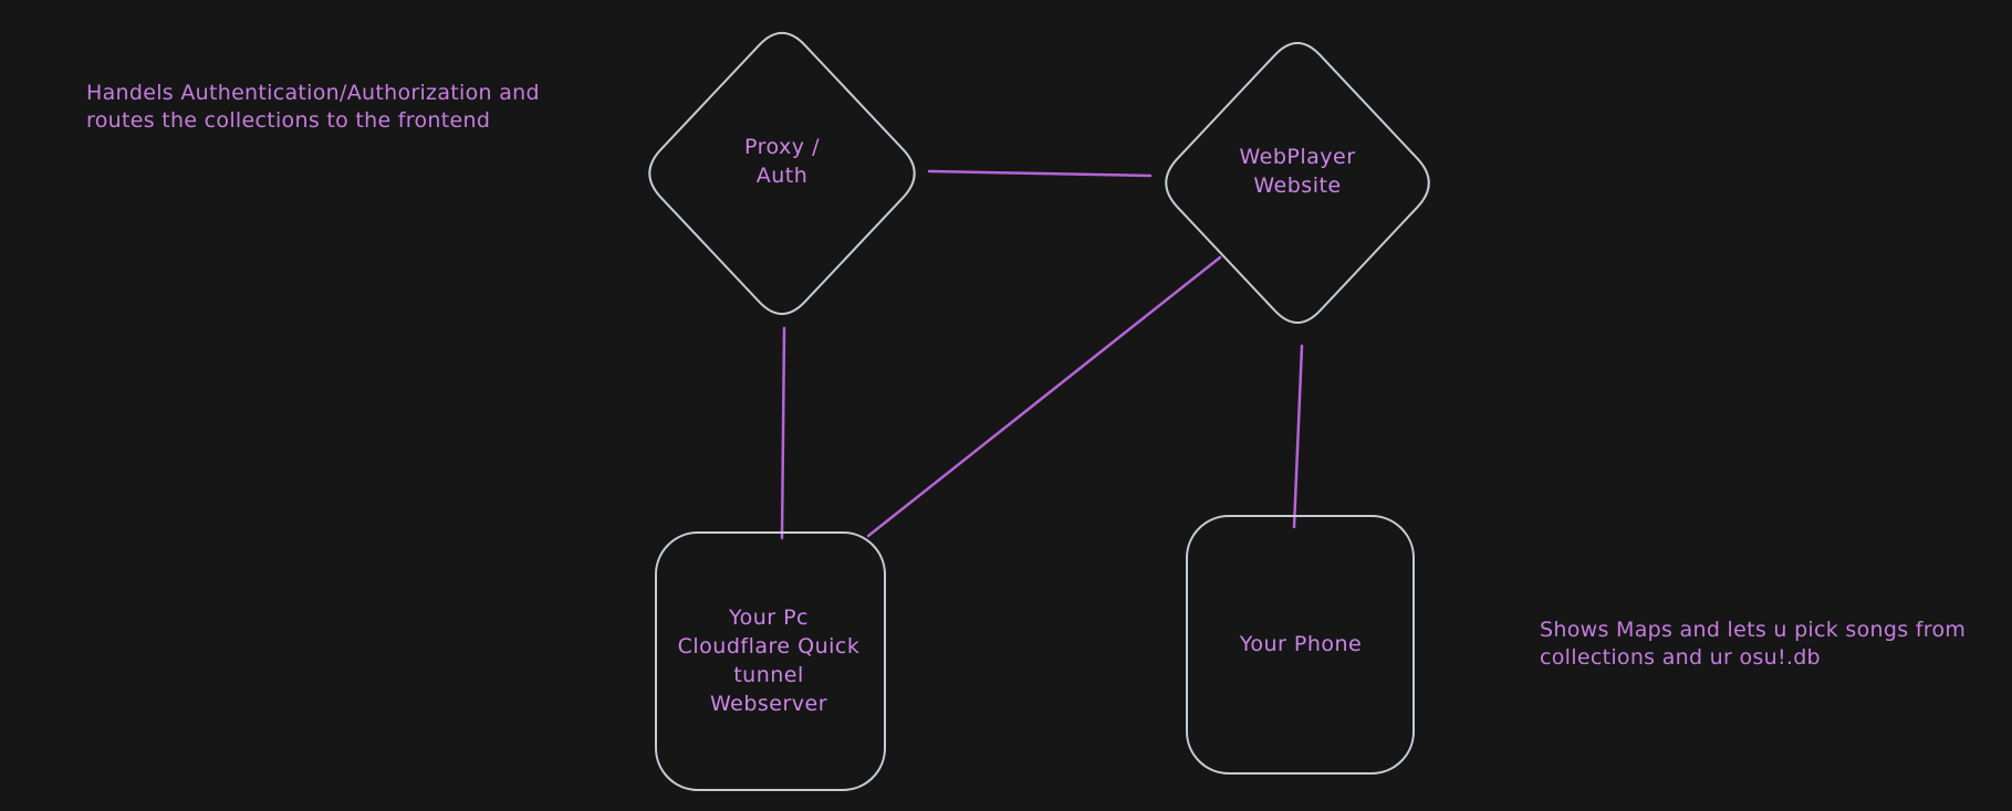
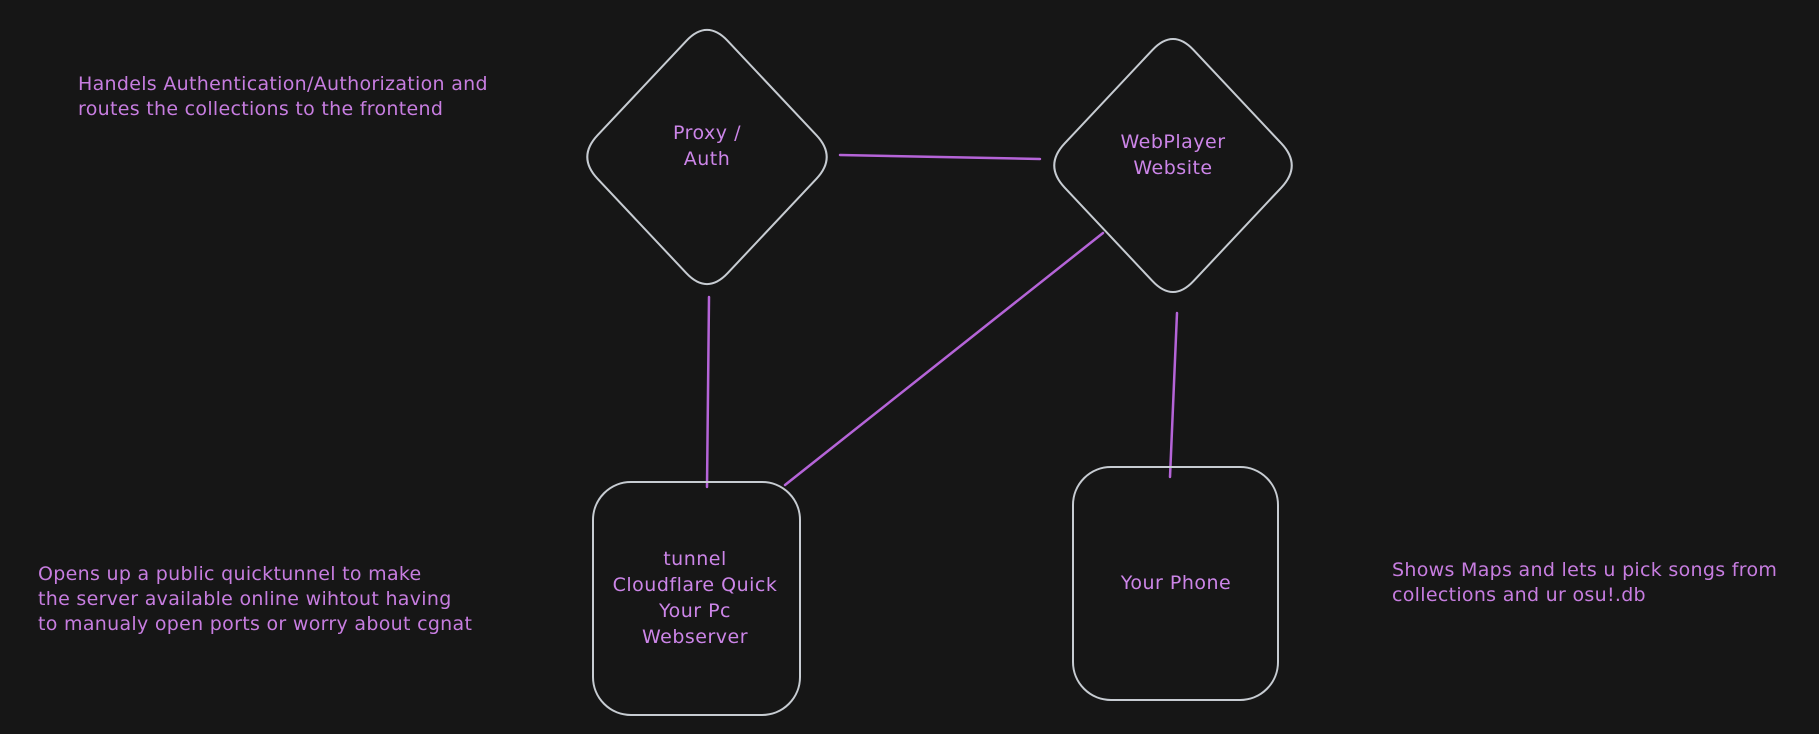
  Proxy /
  Auth
  WebPlayer
  Website
- Your Pc
+ tunnel
  Cloudflare Quick
- tunnel
+ Your Pc
  Webserver
  Your Phone
  Handels Authentication/Authorization and
  routes the collections to the frontend
+ Opens up a public quicktunnel to make
+ the server available online wihtout having
+ to manualy open ports or worry about cgnat
  Shows Maps and lets u pick songs from
  collections and ur osu!.db
